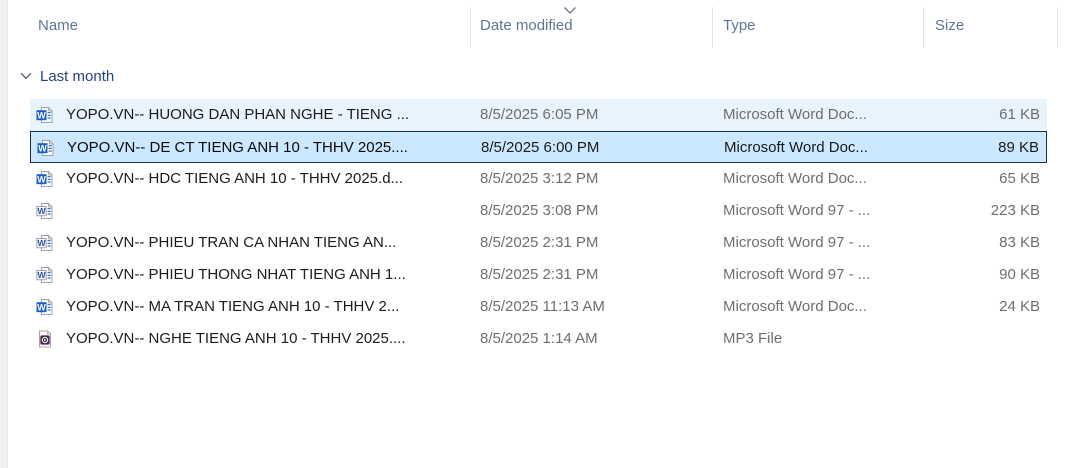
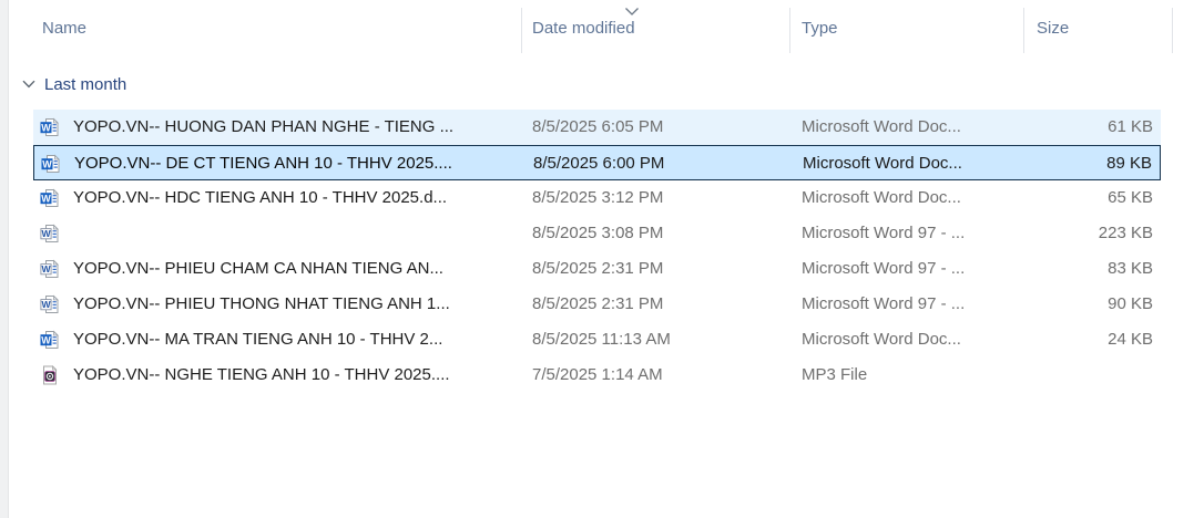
  Name
  Date modified
  Type
  Size
  Last month
  W
  YOPO.VN-- HUONG DAN PHAN NGHE - TIENG ...
  8/5/2025 6:05 PM
  Microsoft Word Doc...
  61 KB
  W
  YOPO.VN-- DE CT TIENG ANH 10 - THHV 2025....
  8/5/2025 6:00 PM
  Microsoft Word Doc...
  89 KB
  W
  YOPO.VN-- HDC TIENG ANH 10 - THHV 2025.d...
  8/5/2025 3:12 PM
  Microsoft Word Doc...
  65 KB
  W
  8/5/2025 3:08 PM
  Microsoft Word 97 - ...
  223 KB
  W
- YOPO.VN-- PHIEU TRAN CA NHAN TIENG AN...
+ YOPO.VN-- PHIEU CHAM CA NHAN TIENG AN...
  8/5/2025 2:31 PM
  Microsoft Word 97 - ...
  83 KB
  W
  YOPO.VN-- PHIEU THONG NHAT TIENG ANH 1...
  8/5/2025 2:31 PM
  Microsoft Word 97 - ...
  90 KB
  W
  YOPO.VN-- MA TRAN TIENG ANH 10 - THHV 2...
  8/5/2025 11:13 AM
  Microsoft Word Doc...
  24 KB
  YOPO.VN-- NGHE TIENG ANH 10 - THHV 2025....
- 8/5/2025 1:14 AM
+ 7/5/2025 1:14 AM
  MP3 File
